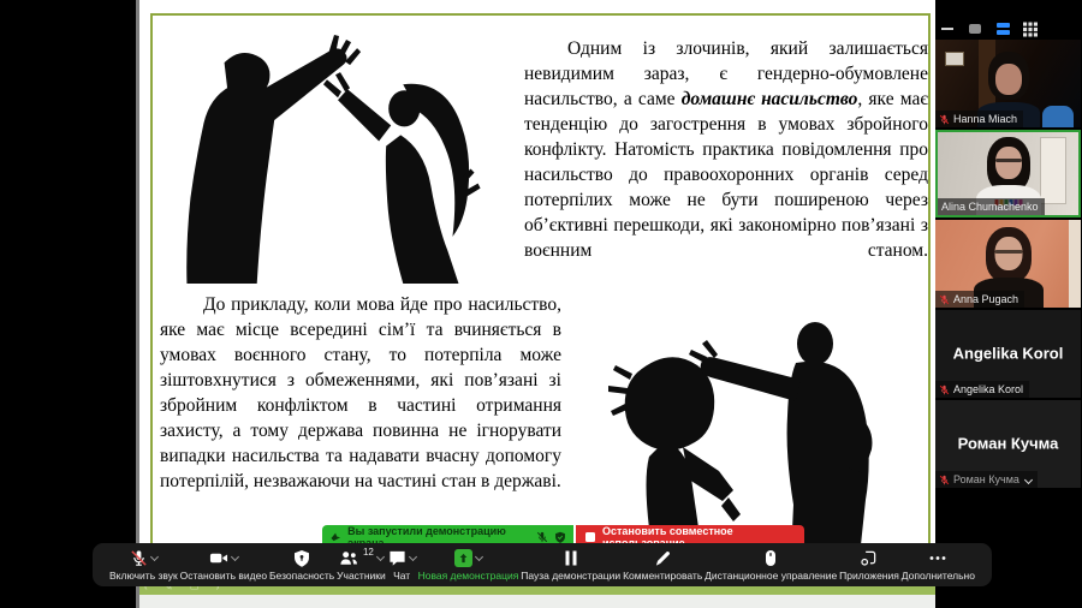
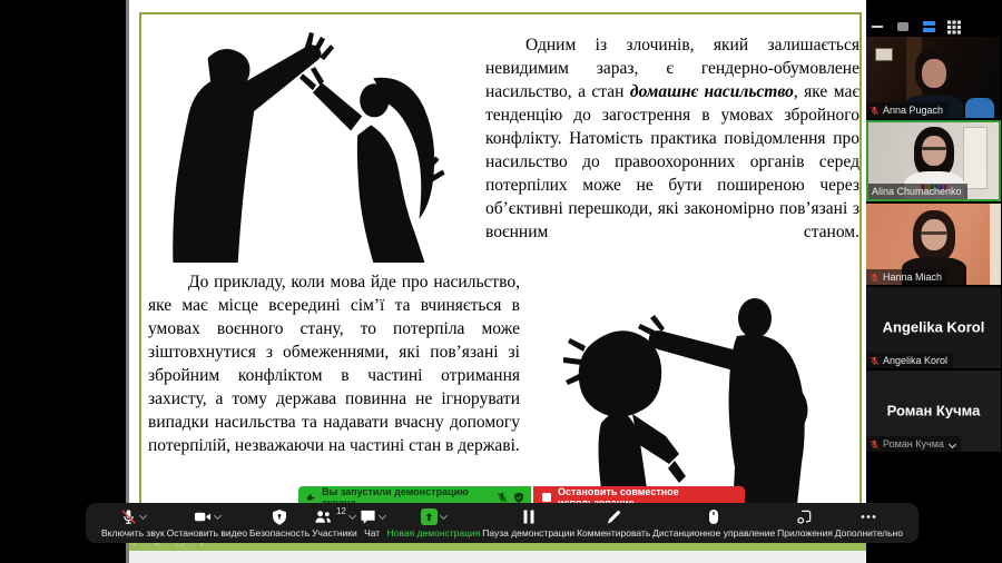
  ‹ ✎ ▭ ›
- Одним із злочинів, який залишається невидимим зараз, є гендерно-обумовлене насильство, а саме домашнє насильство, яке має тенденцію до загострення в умовах збройного конфлікту. Натомість практика повідомлення про насильство до правоохоронних органів серед потерпілих може не бути поширеною через об’єктивні перешкоди, які закономірно пов’язані з воєнним станом.
+ Одним із злочинів, який залишається невидимим зараз, є гендерно-обумовлене насильство, а стан домашнє насильство, яке має тенденцію до загострення в умовах збройного конфлікту. Натомість практика повідомлення про насильство до правоохоронних органів серед потерпілих може не бути поширеною через об’єктивні перешкоди, які закономірно пов’язані з воєнним станом.
  До прикладу, коли мова йде про насильство, яке має місце всередині сім’ї та вчиняється в умовах воєнного стану, то потерпіла може зіштовхнутися з обмеженнями, які пов’язані зі збройним конфліктом в частині отримання захисту, а тому держава повинна не ігнорувати випадки насильства та надавати вчасну допомогу потерпілій, незважаючи на частині стан в державі.
- Hanna Miach
+ Anna Pugach
  Alina Chumachenko
- Anna Pugach
+ Hanna Miach
  Angelika Korol
  Angelika Korol
  Роман Кучма
  Роман Кучма
  Вы запустили демонстрацию
  Включить звук
  Остановить видео
  Безопасность
  12
  Участники
  Чат
  Новая демонстрация
  Пауза демонстрации
  Комментировать
  Дистанционное управление
  Приложения
  Дополнительно
